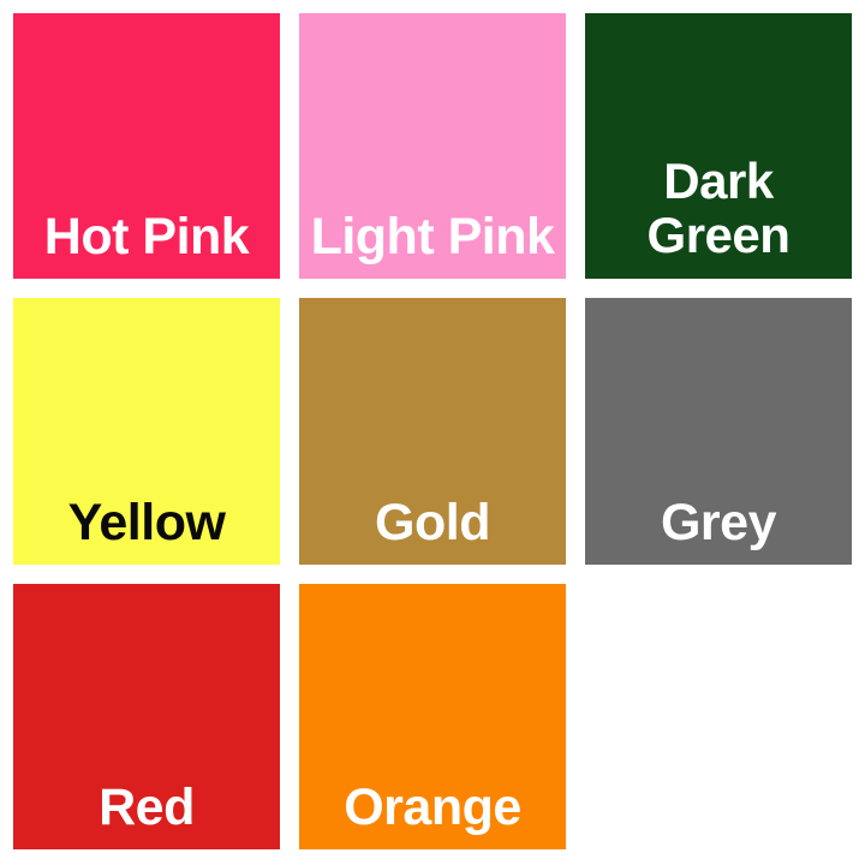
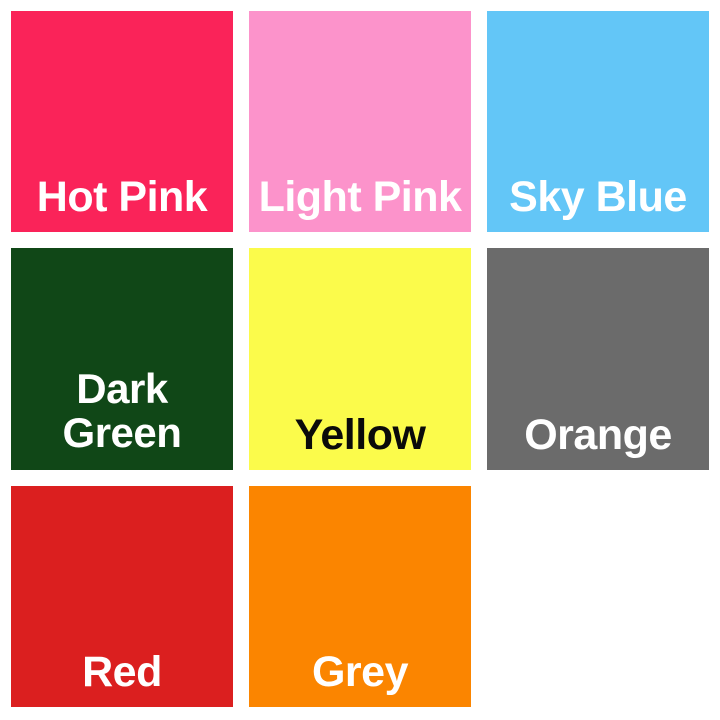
  Hot Pink
  Light Pink
+ Sky Blue
  Dark
  Green
  Yellow
- Gold
- Grey
+ Orange
  Red
- Orange
+ Grey
